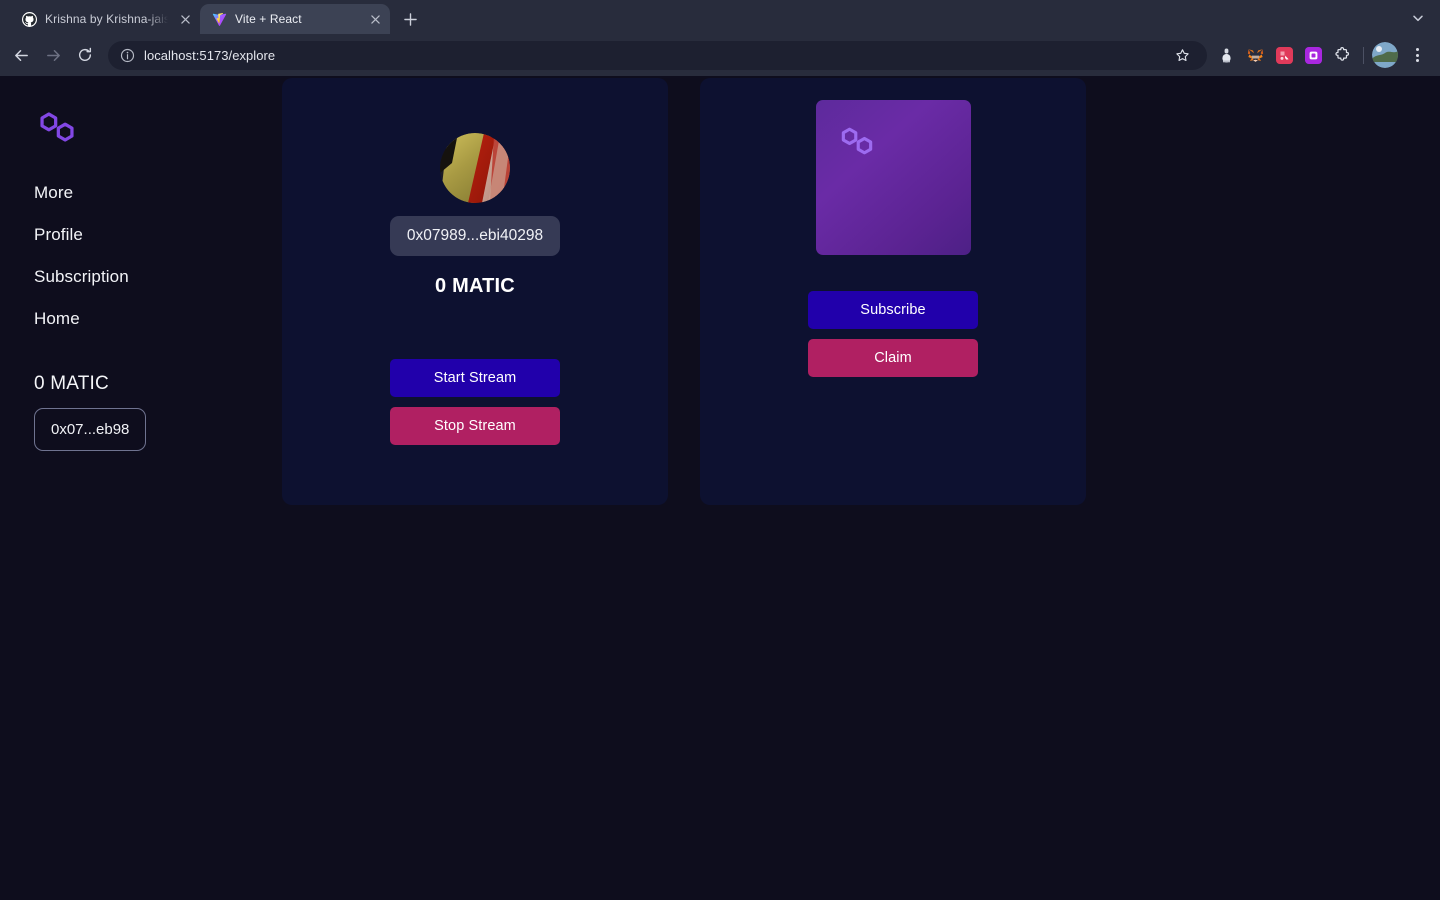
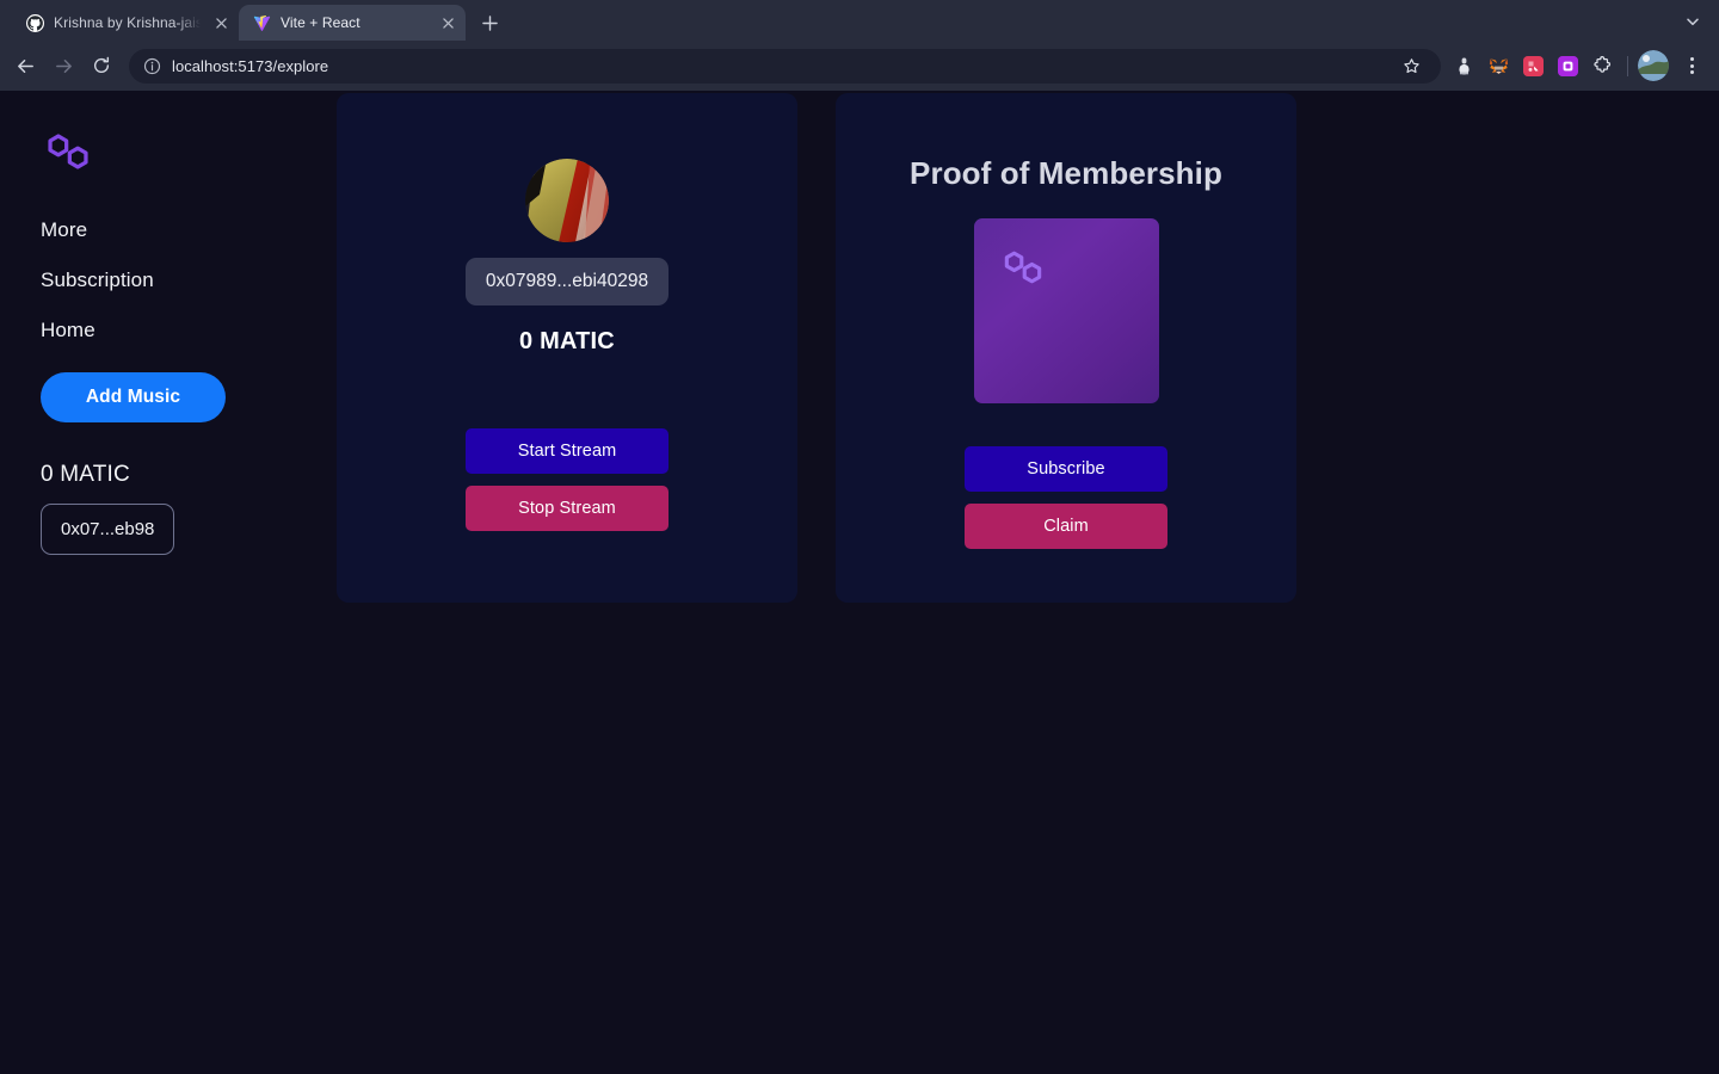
  Krishna by Krishna-jais
  Vite + React
  localhost:5173/explore
  More
- Profile
  Subscription
  Home
+ Add Music
  0 MATIC
  0x07...eb98
  0x07989...ebi40298
  0 MATIC
  Start Stream
  Stop Stream
+ Proof of Membership
  Subscribe
  Claim
